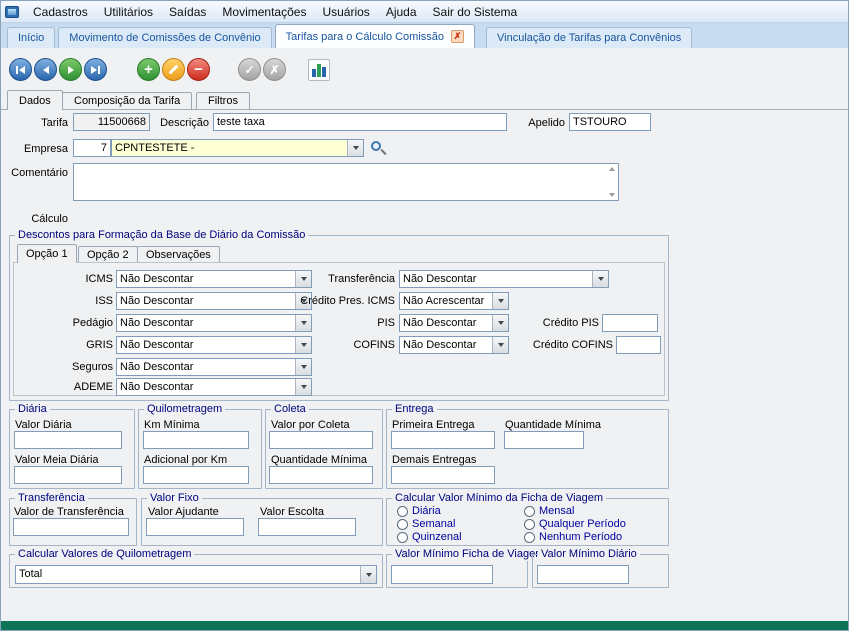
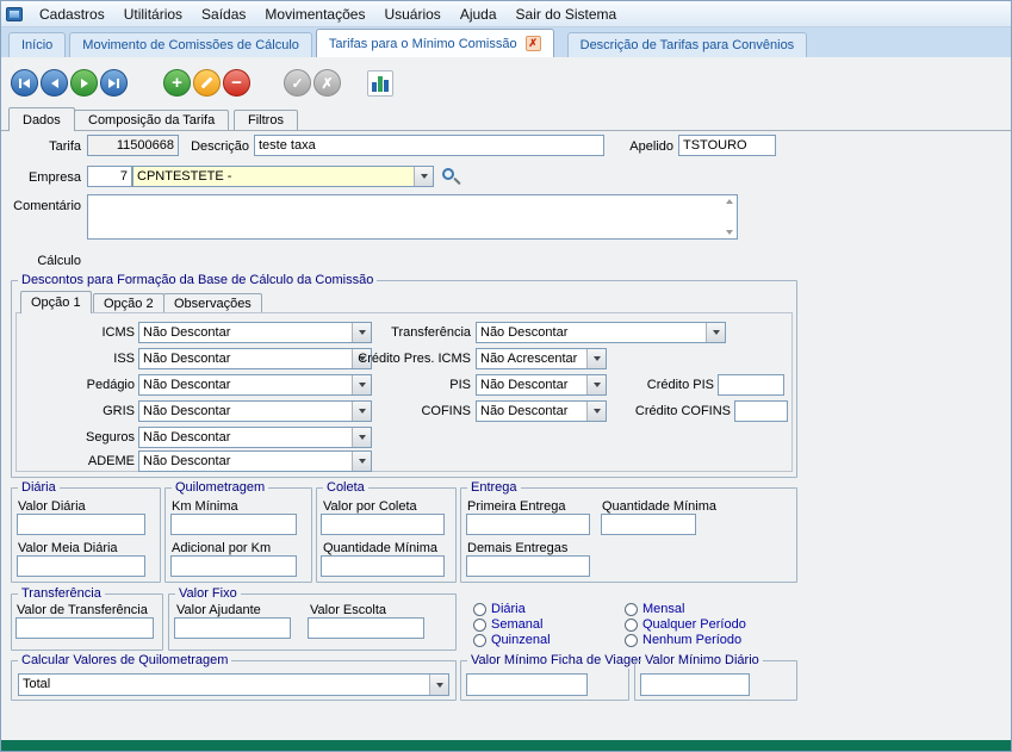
  Cadastros
  Utilitários
  Saídas
  Movimentações
  Usuários
  Ajuda
  Sair do Sistema
  Início
- Movimento de Comissões de Convênio
+ Movimento de Comissões de Cálculo
- Tarifas para o Cálculo Comissão
+ Tarifas para o Mínimo Comissão
  ✗
- Vinculação de Tarifas para Convênios
+ Descrição de Tarifas para Convênios
  +
  −
  ✓
  ✗
  Dados
  Composição da Tarifa
  Filtros
  Tarifa
  11500668
  Descrição
  teste taxa
  Apelido
  TSTOURO
  Empresa
  7
  CPNTESTETE -
  Comentário
  Cálculo
- Descontos para Formação da Base de Diário da Comissão
+ Descontos para Formação da Base de Cálculo da Comissão
  Opção 1
  Opção 2
  Observações
  ICMS
  Não Descontar
  ISS
  Não Descontar
  Pedágio
  Não Descontar
  GRIS
  Não Descontar
  Seguros
  Não Descontar
  ADEME
  Não Descontar
  Transferência
  Não Descontar
  Crédito Pres. ICMS
  Não Acrescentar
  PIS
  Não Descontar
  Crédito PIS
  COFINS
  Não Descontar
  Crédito COFINS
  Diária
  Valor Diária
  Valor Meia Diária
  Quilometragem
  Km Mínima
  Adicional por Km
  Coleta
  Valor por Coleta
  Quantidade Mínima
  Entrega
  Primeira Entrega
  Quantidade Mínima
  Demais Entregas
  Transferência
  Valor de Transferência
  Valor Fixo
  Valor Ajudante
  Valor Escolta
- Calcular Valor Mínimo da Ficha de Viagem
  Diária
  Semanal
  Quinzenal
  Mensal
  Qualquer Período
  Nenhum Período
  Calcular Valores de Quilometragem
  Total
  Valor Mínimo Ficha de Viage
  Valor Mínimo Diário
